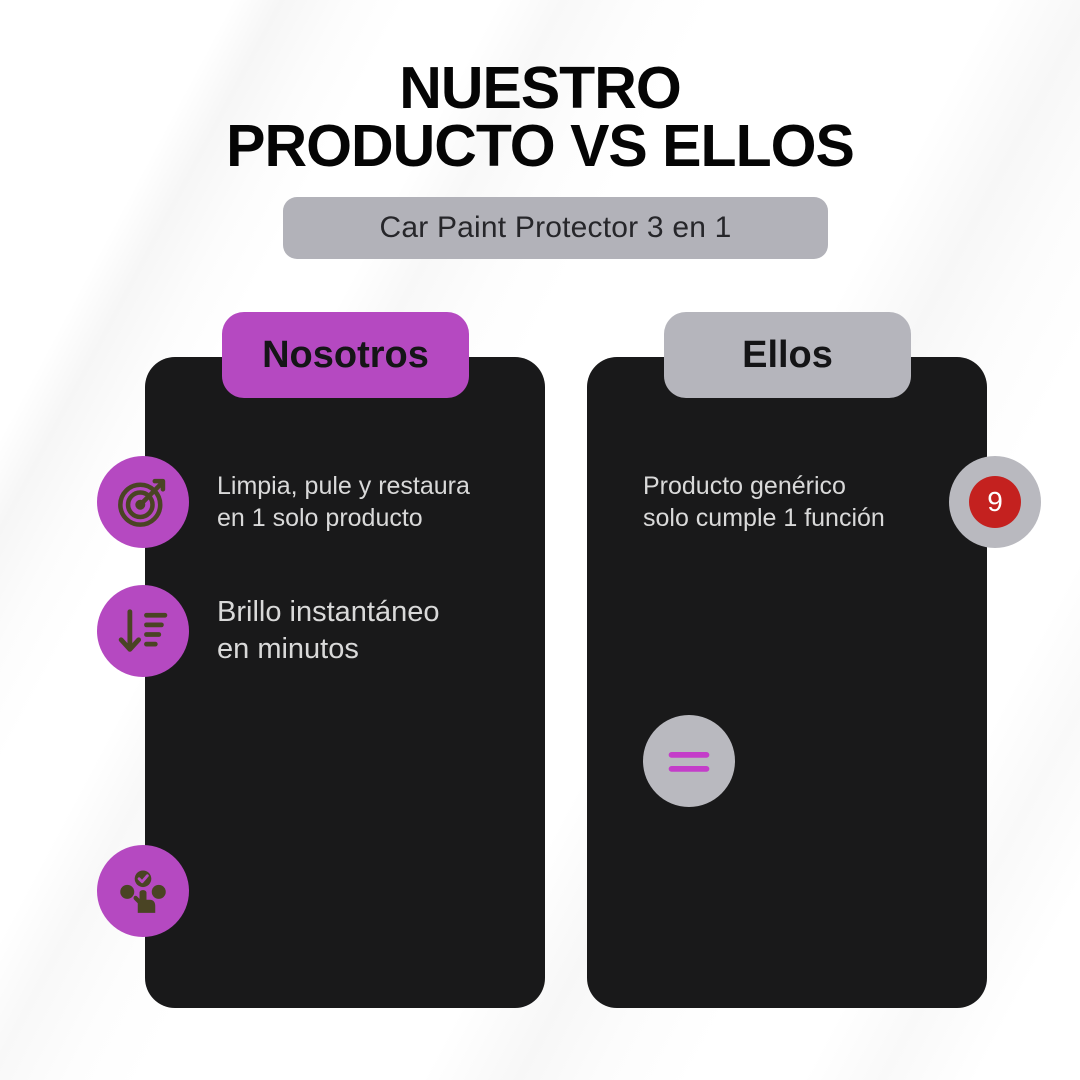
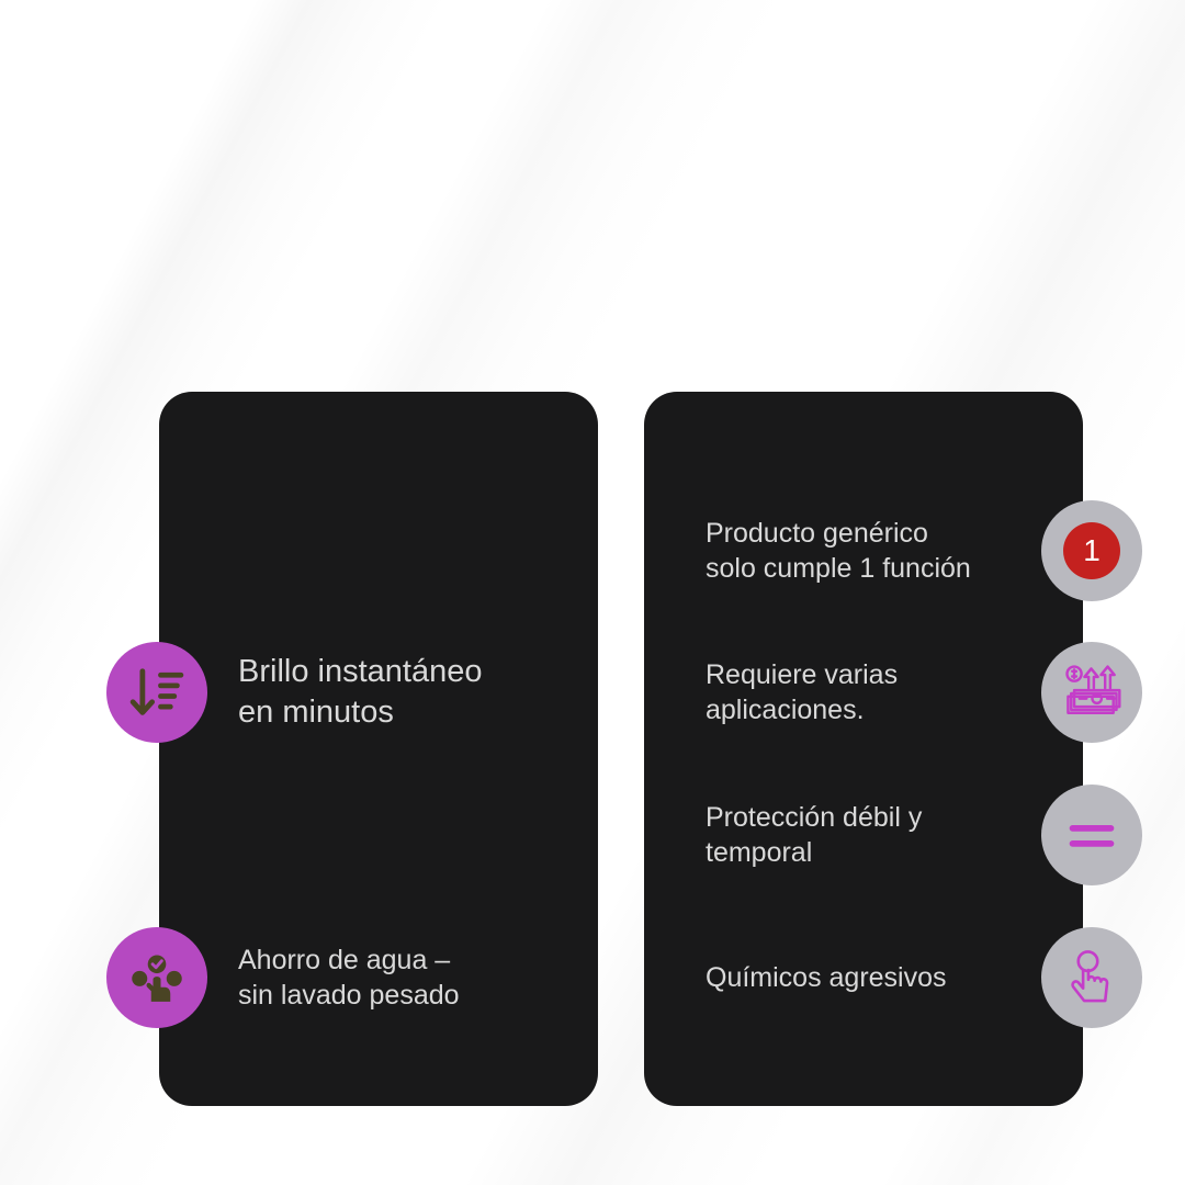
- NUESTRO
- PRODUCTO VS ELLOS
- Car Paint Protector 3 en 1
- Nosotros
- Ellos
- Limpia, pule y restaura
- en 1 solo producto
  Brillo instantáneo
  en minutos
+ Ahorro de agua –
+ sin lavado pesado
  Producto genérico
  solo cumple 1 función
- 9
+ 1
+ Requiere varias
+ aplicaciones.
+ Protección débil y
+ temporal
+ Químicos agresivos
